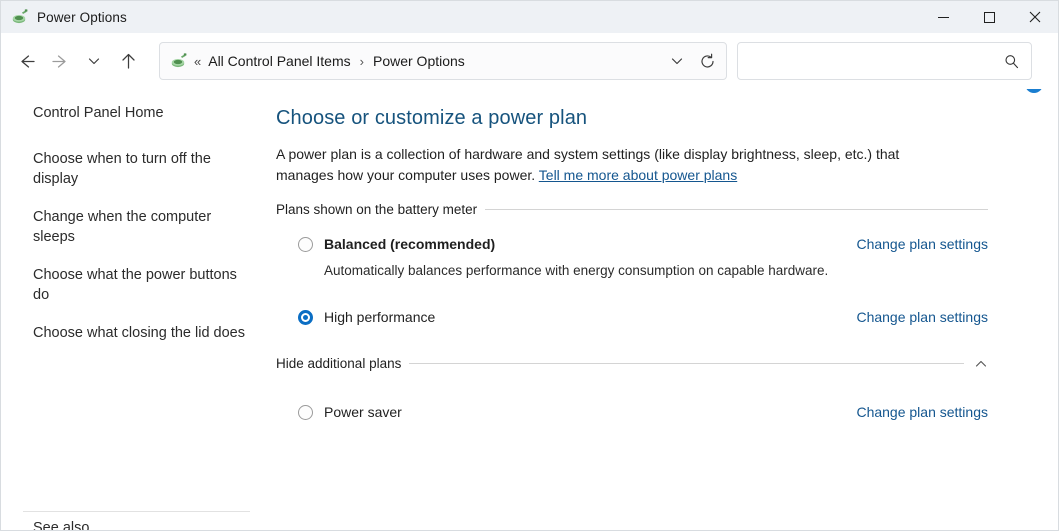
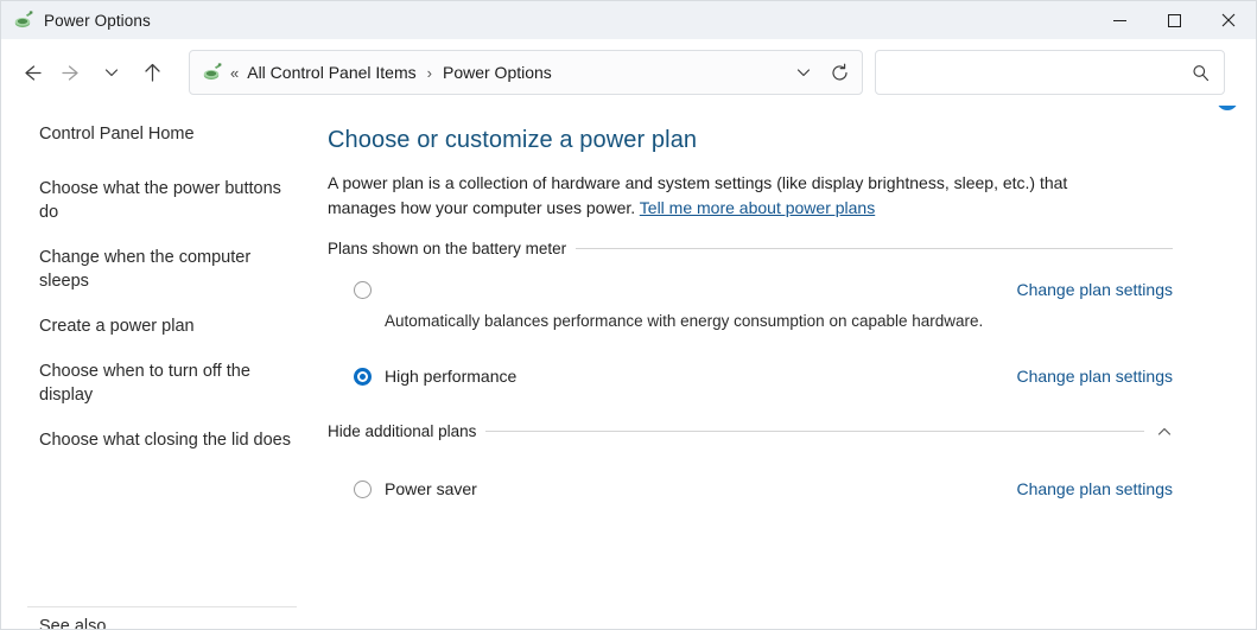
  Power Options
  «
  All Control Panel Items
  ›
  Power Options
  Control Panel Home
- Choose when to turn off the display
+ Choose what the power buttons do
  Change when the computer sleeps
+ Create a power plan
- Choose what the power buttons do
+ Choose when to turn off the display
  Choose what closing the lid does
  See also
  Choose or customize a power plan
  A power plan is a collection of hardware and system settings (like display brightness, sleep, etc.) that manages how your computer uses power. Tell me more about power plans
  Plans shown on the battery meter
- Balanced (recommended)
  Change plan settings
  Automatically balances performance with energy consumption on capable hardware.
  High performance
  Change plan settings
  Hide additional plans
  Power saver
  Change plan settings
